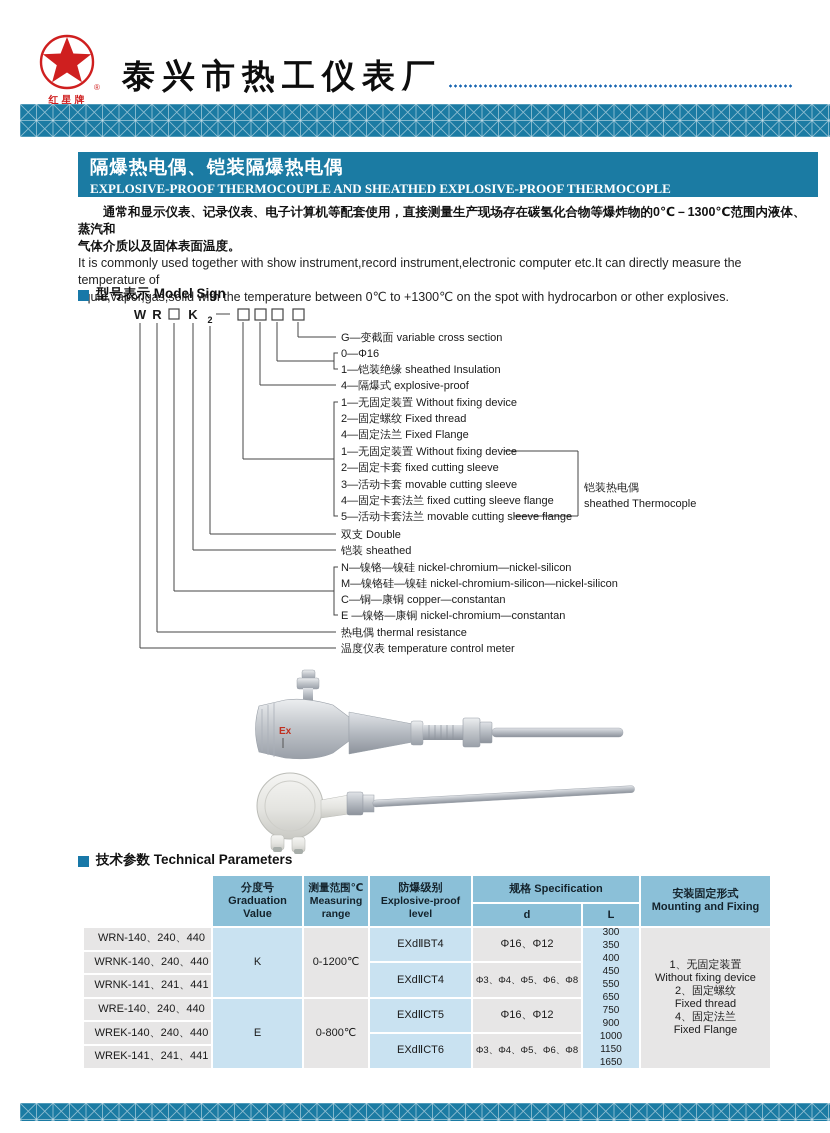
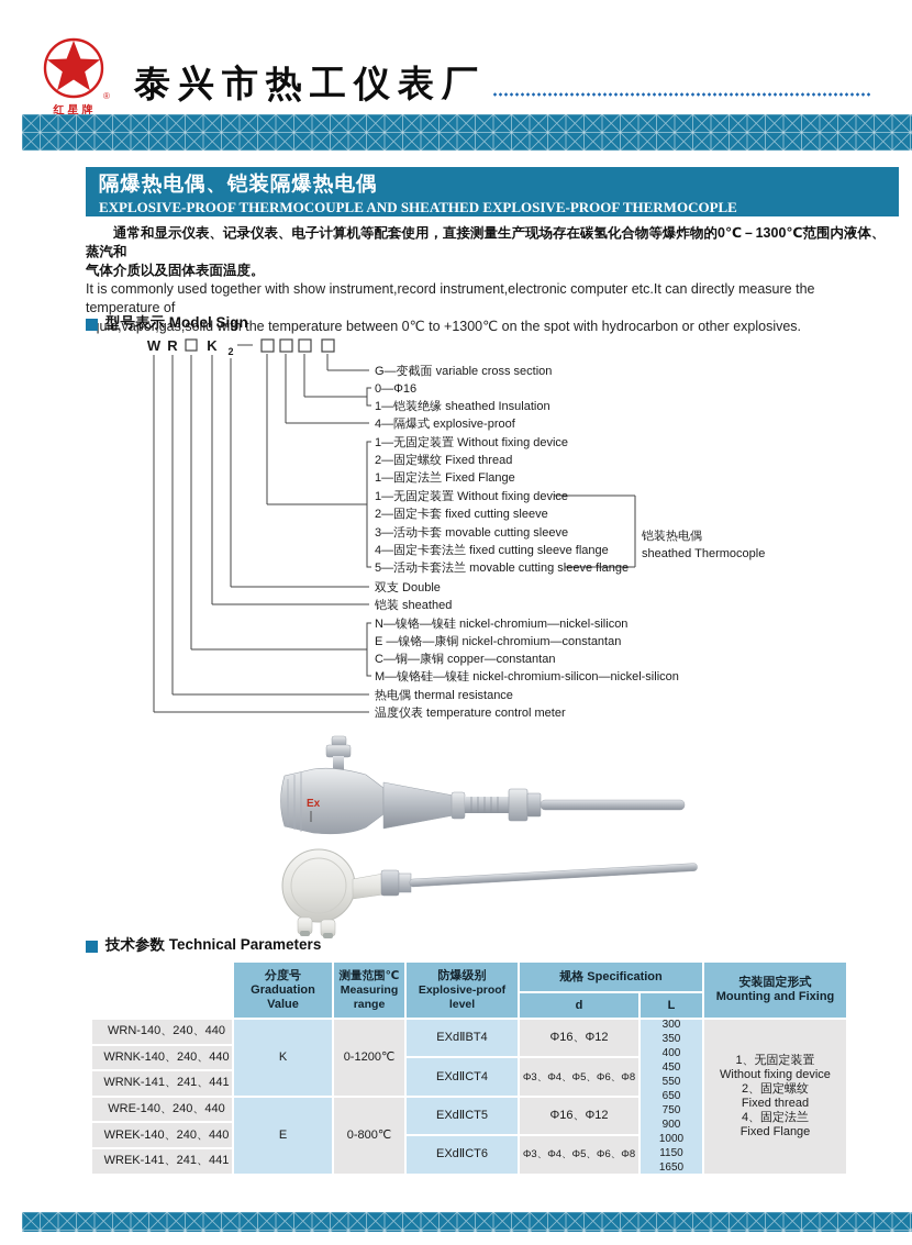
  ®
  红星牌
  泰兴市热工仪表厂
  隔爆热电偶、铠装隔爆热电偶
  EXPLOSIVE-PROOF THERMOCOUPLE AND SHEATHED EXPLOSIVE-PROOF THERMOCOPLE
  通常和显示仪表、记录仪表、电子计算机等配套使用，直接测量生产现场存在碳氢化合物等爆炸物的0℃－1300℃范围内液体、蒸汽和
  气体介质以及固体表面温度。
  It is commonly used together with show instrument,record instrument,electronic computer etc.It can directly measure the temperature of
  uid,vapor,gas,solid with the temperature between 0℃ to +1300℃ on the spot with hydrocarbon or other explosives.
  型号表示 Model Sign
  W
  R
  K
  2
  G—变截面 variable cross section
  0—Φ16
  1—铠装绝缘 sheathed Insulation
  4—隔爆式 explosive-proof
  1—无固定装置 Without fixing device
  2—固定螺纹 Fixed thread
- 4—固定法兰 Fixed Flange
+ 1—固定法兰 Fixed Flange
  1—无固定装置 Without fixing device
  2—固定卡套 fixed cutting sleeve
  3—活动卡套 movable cutting sleeve
  4—固定卡套法兰 fixed cutting sleeve flange
  5—活动卡套法兰 movable cutting sleeve flange
  双支 Double
  铠装 sheathed
  N—镍铬—镍硅 nickel-chromium—nickel-silicon
- M—镍铬硅—镍硅 nickel-chromium-silicon—nickel-silicon
+ E —镍铬—康铜 nickel-chromium—constantan
  C—铜—康铜 copper—constantan
- E —镍铬—康铜 nickel-chromium—constantan
+ M—镍铬硅—镍硅 nickel-chromium-silicon—nickel-silicon
  热电偶 thermal resistance
  温度仪表 temperature control meter
  铠装热电偶
  sheathed Thermocople
  Ex
  技术参数 Technical Parameters
  分度号
  Graduation Value
  测量范围℃
  Measuring
  range
  防爆级别
  Explosive-proof level
  规格 Specification
  d
  L
  安装固定形式
  Mounting and Fixing
  WRN-140、240、440
  WRNK-140、240、440
  WRNK-141、241、441
  WRE-140、240、440
  WREK-140、240、440
  WREK-141、241、441
  K
  E
  0-1200℃
  0-800℃
  EXdⅡBT4
  EXdⅡCT4
  EXdⅡCT5
  EXdⅡCT6
  Φ16、Φ12
  Φ3、Φ4、Φ5、Φ6、Φ8
  Φ16、Φ12
  Φ3、Φ4、Φ5、Φ6、Φ8
  300
  350
  400
  450
  550
  650
  750
  900
  1000
  1150
  1650
  1、无固定装置
  Without fixing device
  2、固定螺纹
  Fixed thread
  4、固定法兰
  Fixed Flange
